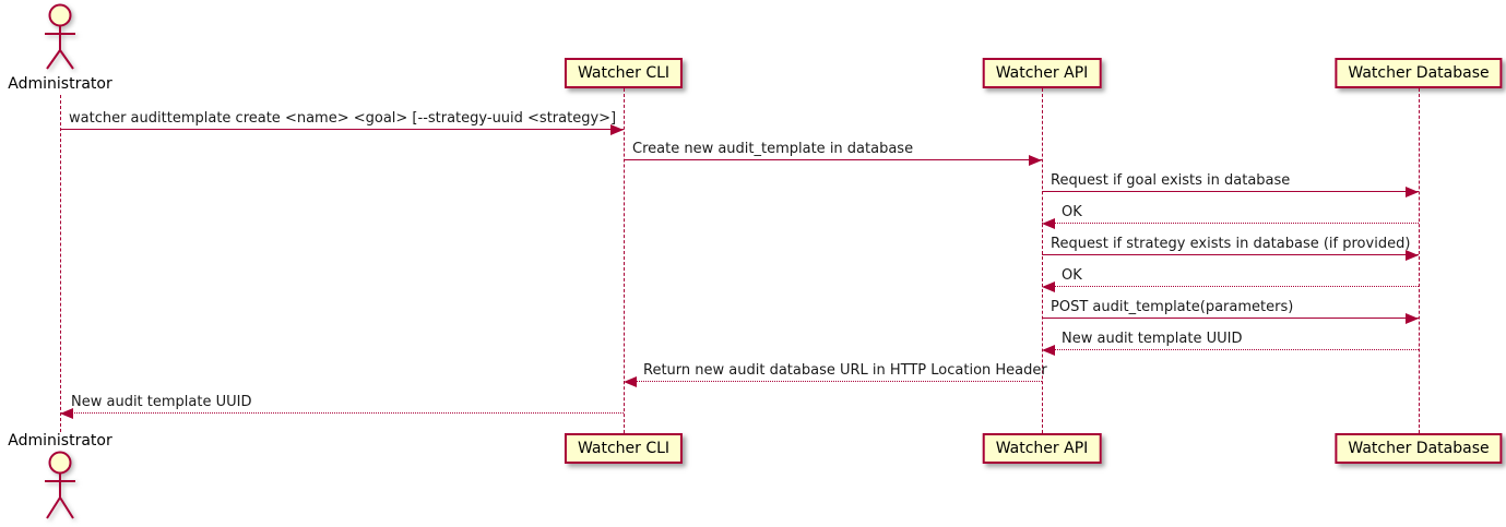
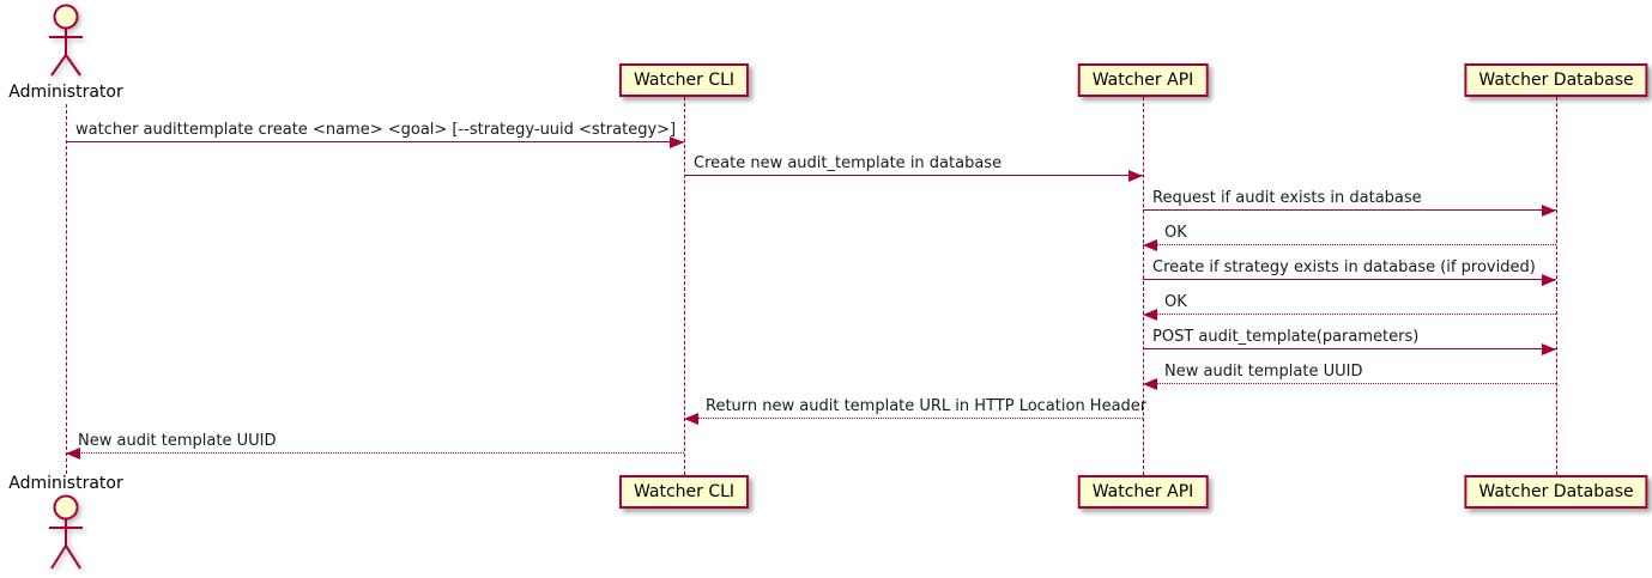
  Administrator
  Watcher CLI
  Watcher API
  Watcher Database
  watcher audittemplate create <name> <goal> [--strategy-uuid <strategy>]
  Create new audit_template in database
- Request if goal exists in database
+ Request if audit exists in database
  OK
- Request if strategy exists in database (if provided)
+ Create if strategy exists in database (if provided)
  OK
  POST audit_template(parameters)
  New audit template UUID
- Return new audit database URL in HTTP Location Header
+ Return new audit template URL in HTTP Location Header
  New audit template UUID
  Watcher CLI
  Watcher API
  Watcher Database
  Administrator
